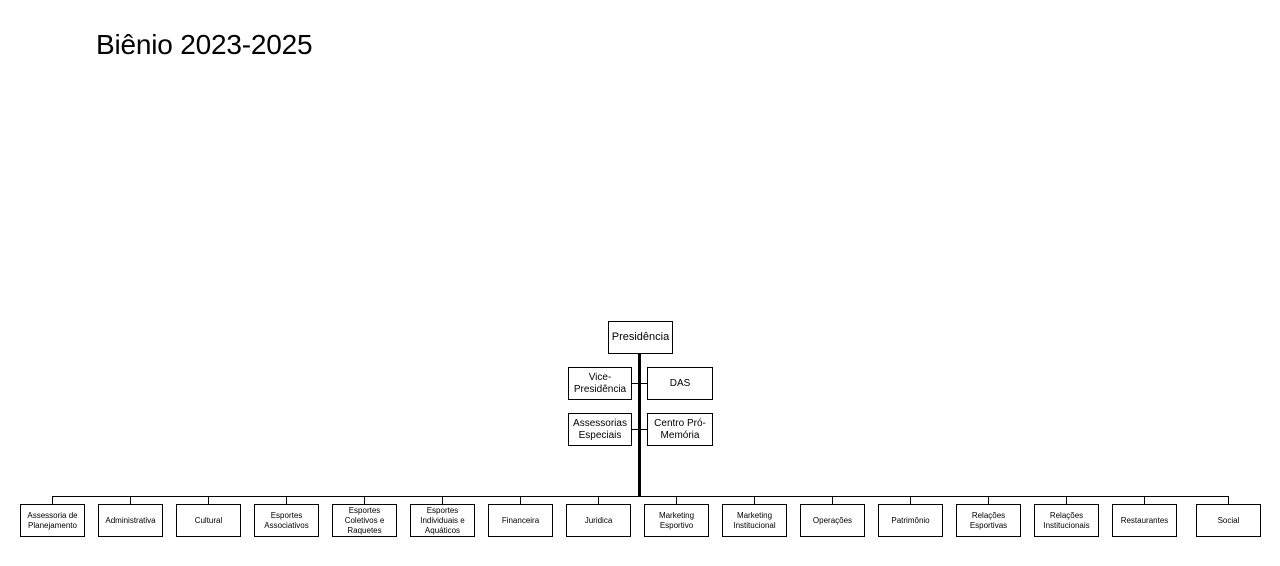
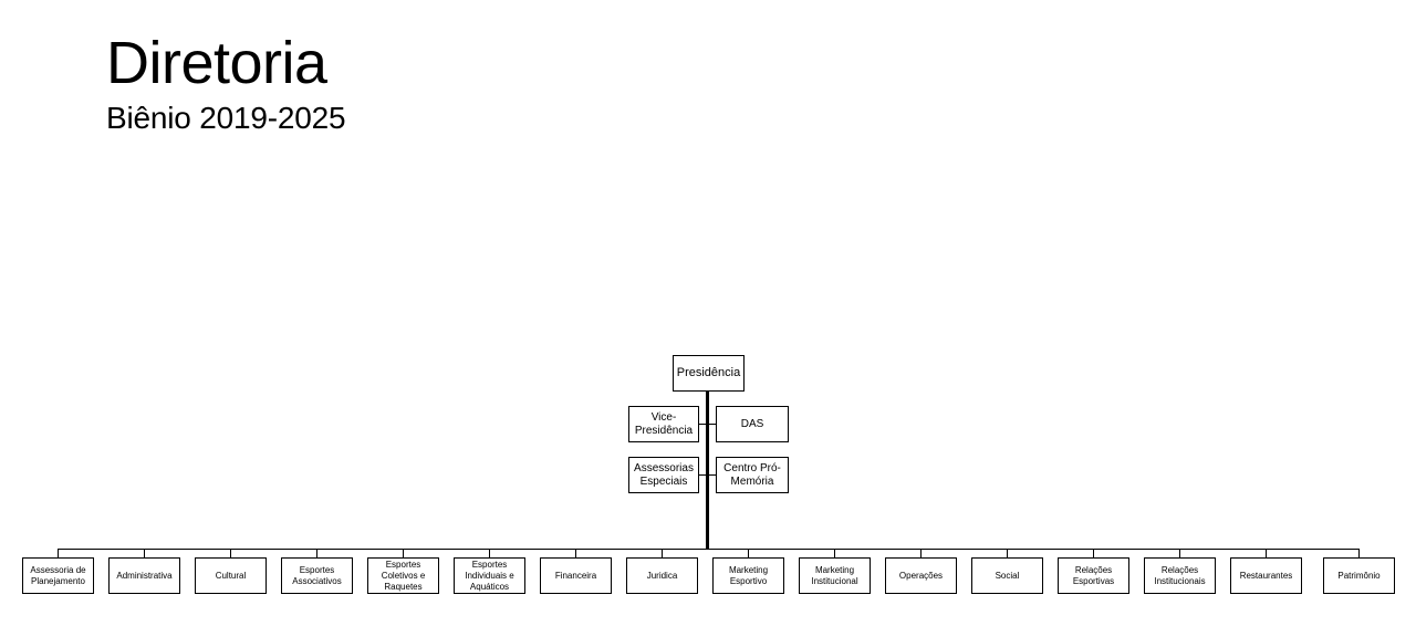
+ Diretoria
- Biênio 2023-2025
+ Biênio 2019-2025
  Presidência
  Vice-Presidência
  DAS
  Assessorias Especiais
  Centro Pró-Memória
  Assessoria de Planejamento
  Administrativa
  Cultural
  Esportes Associativos
  Esportes Coletivos e Raquetes
  Esportes Individuais e Aquáticos
  Financeira
  Juridica
  Marketing Esportivo
  Marketing Institucional
  Operações
- Patrimônio
+ Social
  Relações Esportivas
  Relações Institucionais
  Restaurantes
- Social
+ Patrimônio
